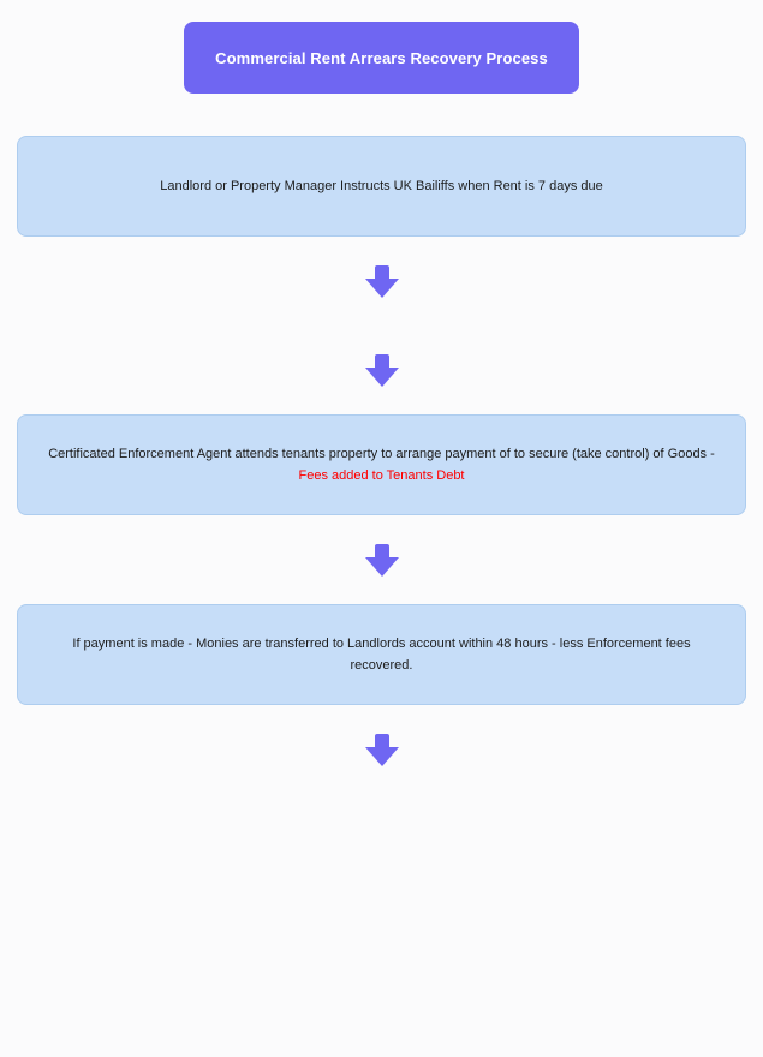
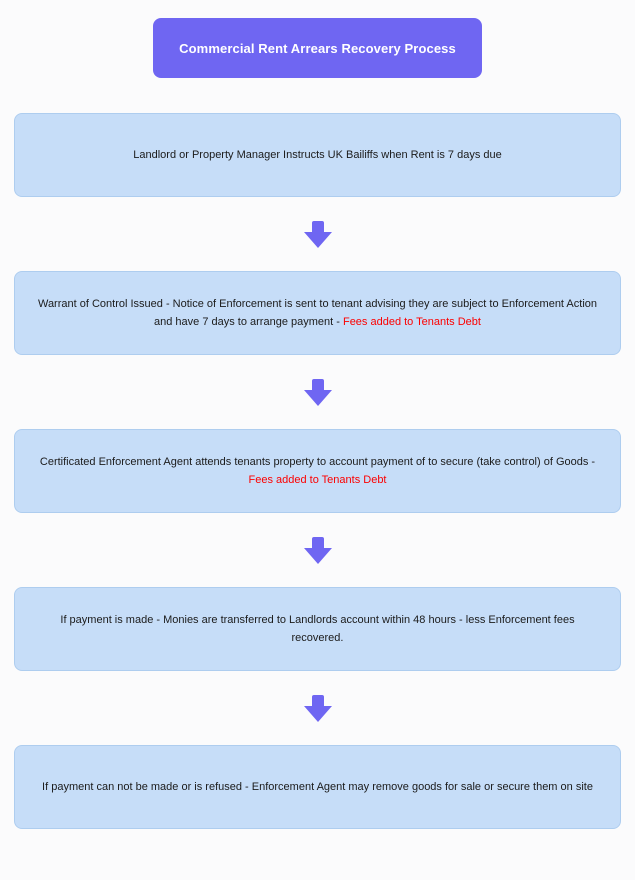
  Commercial Rent Arrears Recovery Process
  Landlord or Property Manager Instructs UK Bailiffs when Rent is 7 days due
+ Warrant of Control Issued - Notice of Enforcement is sent to tenant advising they are subject to Enforcement Action and have 7 days to arrange payment - Fees added to Tenants Debt
- Certificated Enforcement Agent attends tenants property to arrange payment of to secure (take control) of Goods - Fees added to Tenants Debt
+ Certificated Enforcement Agent attends tenants property to account payment of to secure (take control) of Goods - Fees added to Tenants Debt
  If payment is made - Monies are transferred to Landlords account within 48 hours - less Enforcement fees recovered.
+ If payment can not be made or is refused - Enforcement Agent may remove goods for sale or secure them on site
